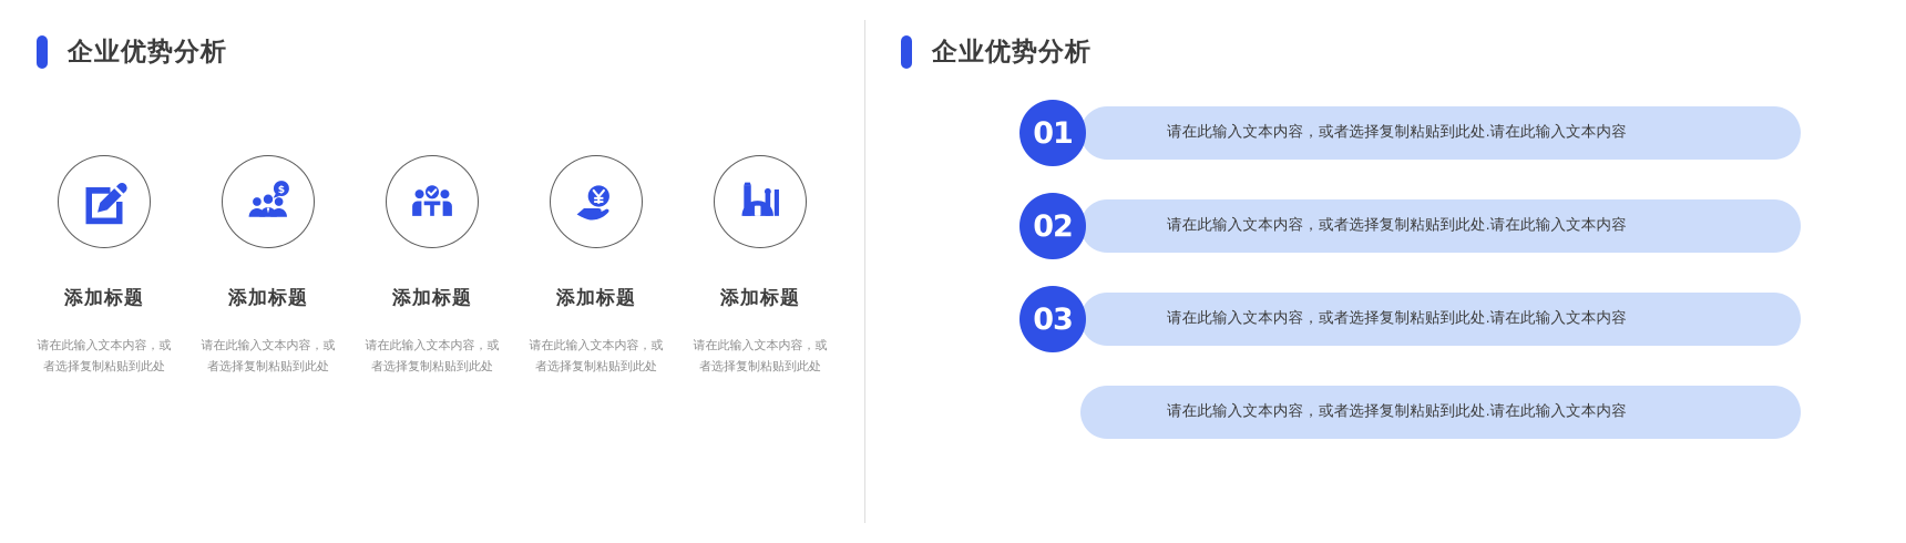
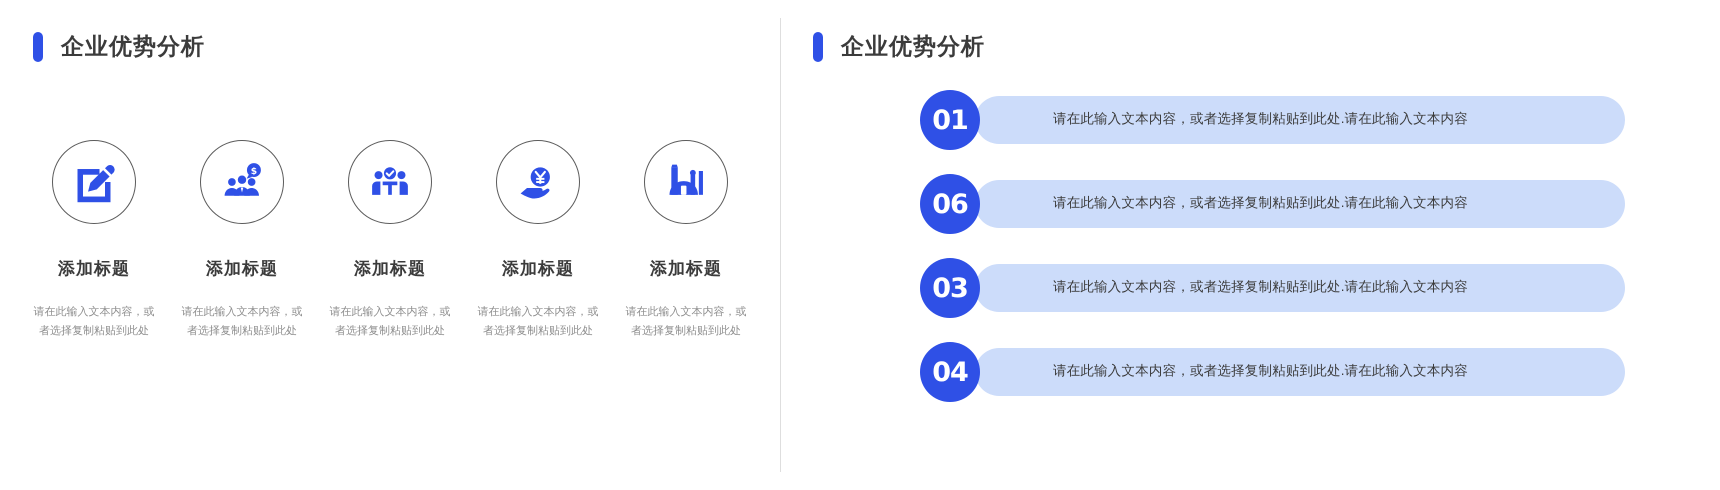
  企业优势分析
  添加标题
  请在此输入文本内容，或
  者选择复制粘贴到此处
  $
  添加标题
  请在此输入文本内容，或
  者选择复制粘贴到此处
  添加标题
  请在此输入文本内容，或
  者选择复制粘贴到此处
  添加标题
  请在此输入文本内容，或
  者选择复制粘贴到此处
  添加标题
  请在此输入文本内容，或
  者选择复制粘贴到此处
  企业优势分析
  请在此输入文本内容，或者选择复制粘贴到此处.请在此输入文本内容
  01
  请在此输入文本内容，或者选择复制粘贴到此处.请在此输入文本内容
- 02
+ 06
  请在此输入文本内容，或者选择复制粘贴到此处.请在此输入文本内容
  03
  请在此输入文本内容，或者选择复制粘贴到此处.请在此输入文本内容
+ 04
